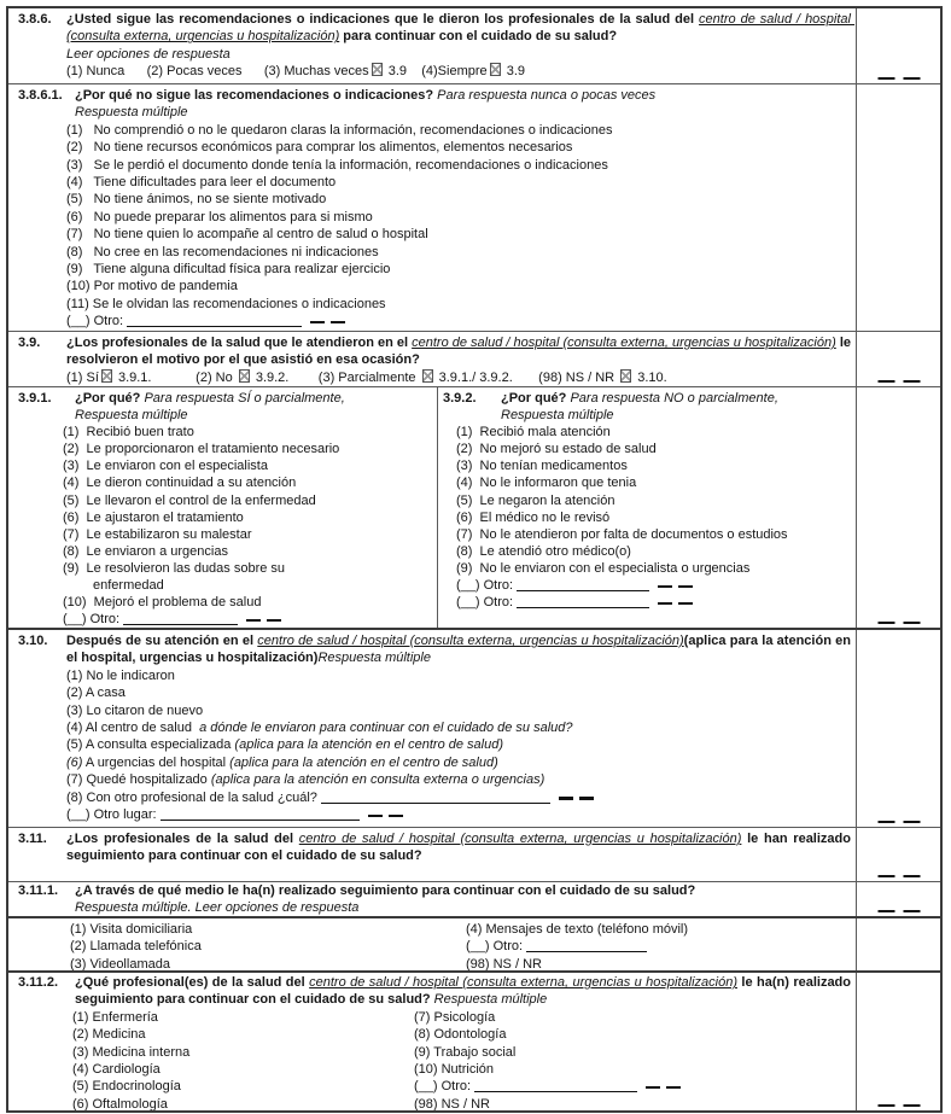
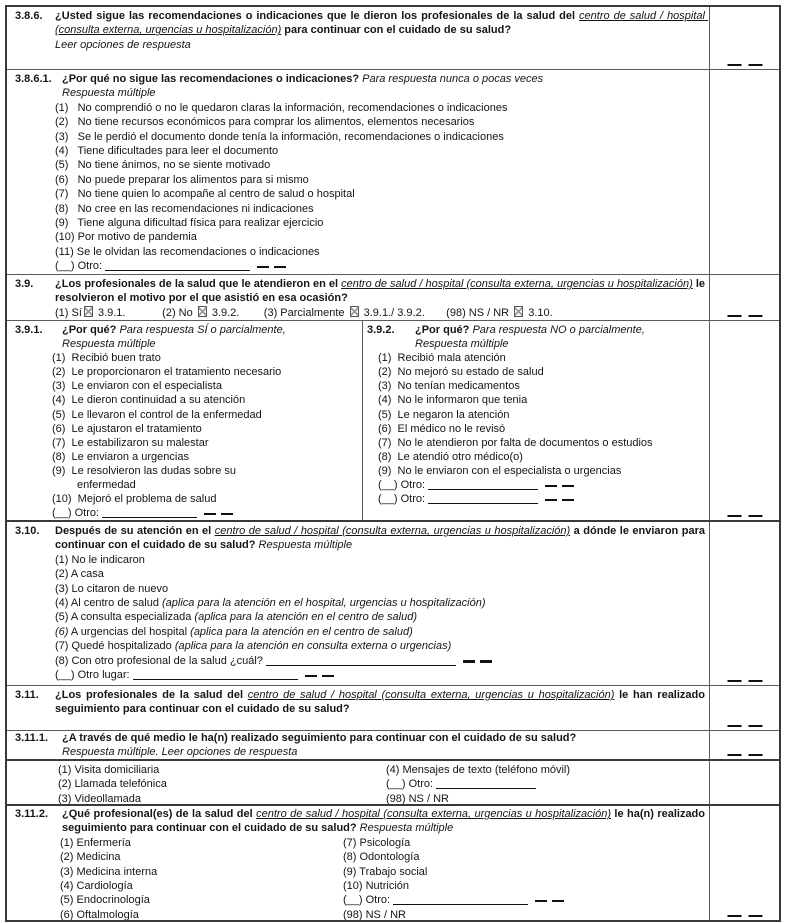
  3.8.6.
  ¿Usted sigue las recomendaciones o indicaciones que le dieron los profesionales de la salud del centro de salud / hospital (consulta externa, urgencias u hospitalización) para continuar con el cuidado de su salud?
  Leer opciones de respuesta
- (1) Nunca (2) Pocas veces (3) Muchas veces 3.9 (4)Siempre 3.9
  3.8.6.1.
  ¿Por qué no sigue las recomendaciones o indicaciones? Para respuesta nunca o pocas veces
  Respuesta múltiple
  (1) No comprendió o no le quedaron claras la información, recomendaciones o indicaciones
  (2) No tiene recursos económicos para comprar los alimentos, elementos necesarios
  (3) Se le perdió el documento donde tenía la información, recomendaciones o indicaciones
  (4) Tiene dificultades para leer el documento
  (5) No tiene ánimos, no se siente motivado
  (6) No puede preparar los alimentos para si mismo
  (7) No tiene quien lo acompañe al centro de salud o hospital
  (8) No cree en las recomendaciones ni indicaciones
  (9) Tiene alguna dificultad física para realizar ejercicio
  (10) Por motivo de pandemia
  (11) Se le olvidan las recomendaciones o indicaciones
  (__) Otro:
  3.9.
  ¿Los profesionales de la salud que le atendieron en el centro de salud / hospital (consulta externa, urgencias u hospitalización) le resolvieron el motivo por el que asistió en esa ocasión?
  (1) Sí 3.9.1. (2) No 3.9.2. (3) Parcialmente 3.9.1./ 3.9.2. (98) NS / NR 3.10.
  3.9.1.
  ¿Por qué? Para respuesta SÍ o parcialmente,
  Respuesta múltiple
  (1) Recibió buen trato
  (2) Le proporcionaron el tratamiento necesario
  (3) Le enviaron con el especialista
  (4) Le dieron continuidad a su atención
  (5) Le llevaron el control de la enfermedad
  (6) Le ajustaron el tratamiento
  (7) Le estabilizaron su malestar
  (8) Le enviaron a urgencias
  (9) Le resolvieron las dudas sobre su
  enfermedad
  (10) Mejoró el problema de salud
  (__) Otro:
  3.9.2.
  ¿Por qué? Para respuesta NO o parcialmente,
  Respuesta múltiple
  (1) Recibió mala atención
  (2) No mejoró su estado de salud
  (3) No tenían medicamentos
  (4) No le informaron que tenia
  (5) Le negaron la atención
  (6) El médico no le revisó
  (7) No le atendieron por falta de documentos o estudios
  (8) Le atendió otro médico(o)
  (9) No le enviaron con el especialista o urgencias
  (__) Otro:
  (__) Otro:
  3.10.
- Después de su atención en el centro de salud / hospital (consulta externa, urgencias u hospitalización)(aplica para la atención en el hospital, urgencias u hospitalización)Respuesta múltiple
+ Después de su atención en el centro de salud / hospital (consulta externa, urgencias u hospitalización) a dónde le enviaron para continuar con el cuidado de su salud? Respuesta múltiple
  (1) No le indicaron
  (2) A casa
  (3) Lo citaron de nuevo
- (4) Al centro de salud a dónde le enviaron para continuar con el cuidado de su salud?
+ (4) Al centro de salud (aplica para la atención en el hospital, urgencias u hospitalización)
  (5) A consulta especializada (aplica para la atención en el centro de salud)
  (6) A urgencias del hospital (aplica para la atención en el centro de salud)
  (7) Quedé hospitalizado (aplica para la atención en consulta externa o urgencias)
  (8) Con otro profesional de la salud ¿cuál?
  (__) Otro lugar:
  3.11.
  ¿Los profesionales de la salud del centro de salud / hospital (consulta externa, urgencias u hospitalización) le han realizado seguimiento para continuar con el cuidado de su salud?
  3.11.1.
  ¿A través de qué medio le ha(n) realizado seguimiento para continuar con el cuidado de su salud?
  Respuesta múltiple. Leer opciones de respuesta
  (1) Visita domiciliaria
  (2) Llamada telefónica
  (3) Videollamada
  (4) Mensajes de texto (teléfono móvil)
  (__) Otro:
  (98) NS / NR
  3.11.2.
  ¿Qué profesional(es) de la salud del centro de salud / hospital (consulta externa, urgencias u hospitalización) le ha(n) realizado seguimiento para continuar con el cuidado de su salud? Respuesta múltiple
  (1) Enfermería
  (2) Medicina
  (3) Medicina interna
  (4) Cardiología
  (5) Endocrinología
  (6) Oftalmología
  (7) Psicología
  (8) Odontología
  (9) Trabajo social
  (10) Nutrición
  (__) Otro:
  (98) NS / NR
